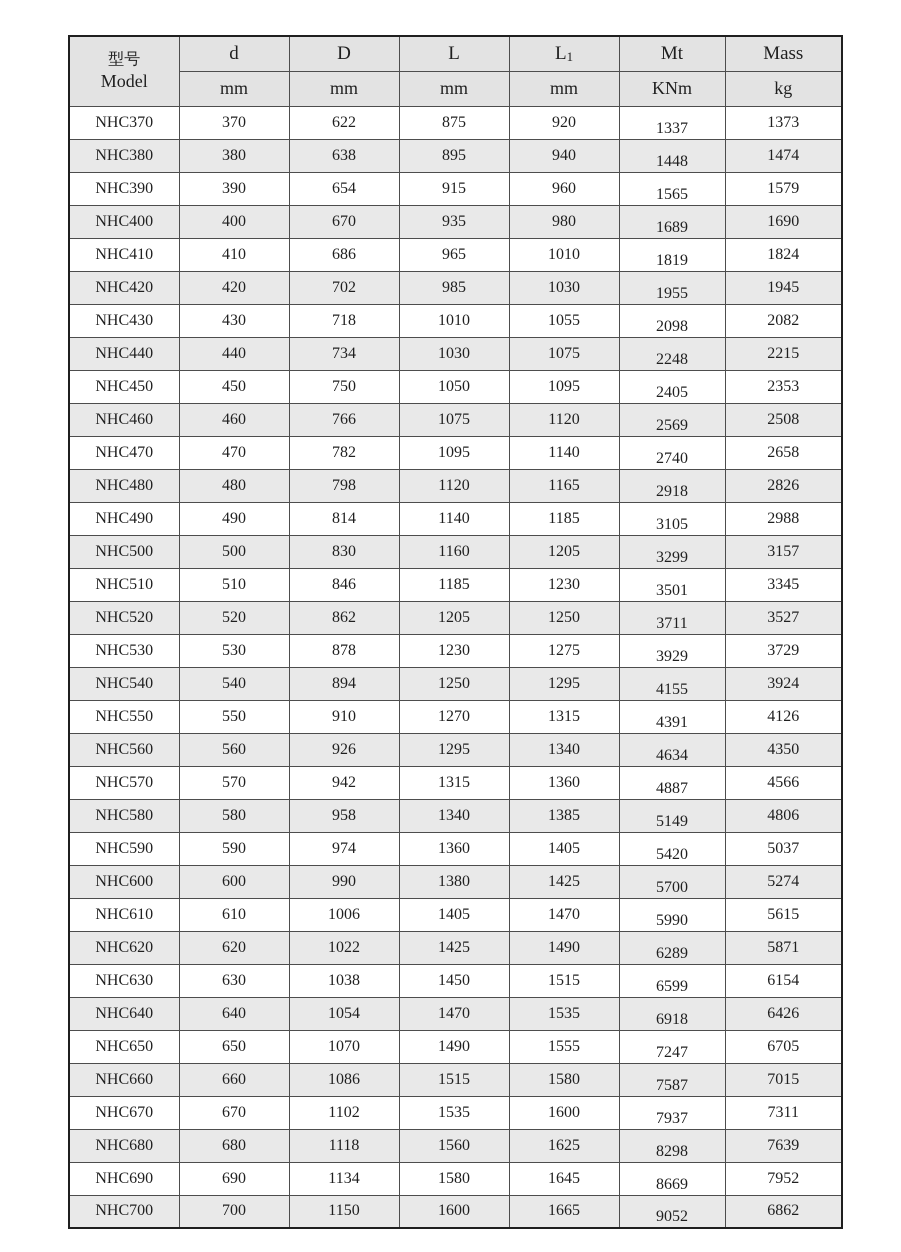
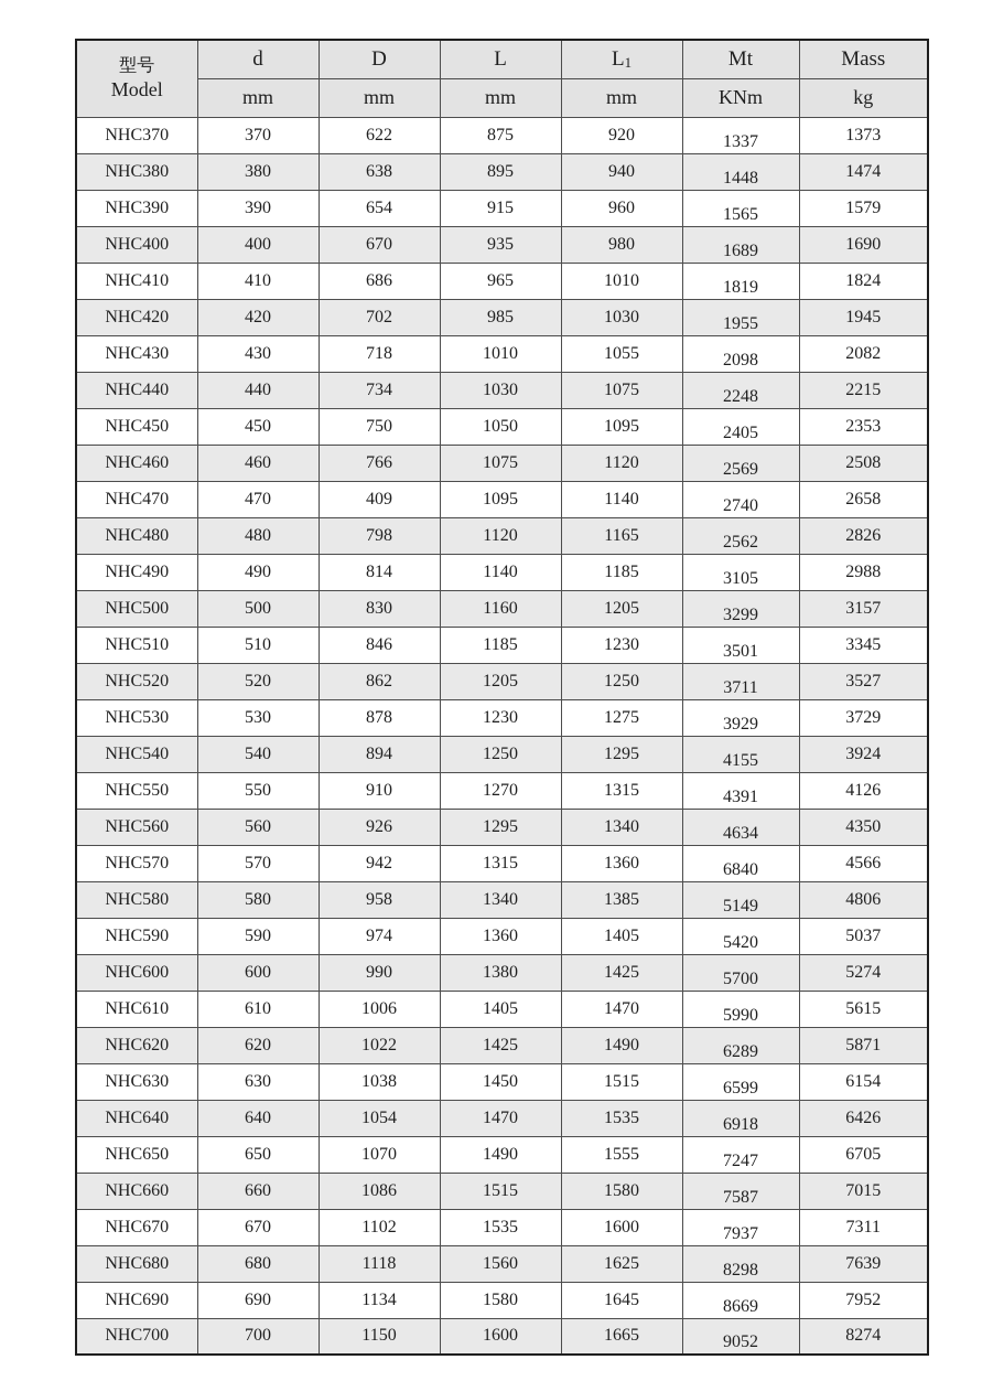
  型号 Model	d	D	L	L1	Mt	Mass
  mm	mm	mm	mm	KNm	kg
  NHC370	370	622	875	920	1337	1373
  NHC380	380	638	895	940	1448	1474
  NHC390	390	654	915	960	1565	1579
  NHC400	400	670	935	980	1689	1690
  NHC410	410	686	965	1010	1819	1824
  NHC420	420	702	985	1030	1955	1945
  NHC430	430	718	1010	1055	2098	2082
  NHC440	440	734	1030	1075	2248	2215
  NHC450	450	750	1050	1095	2405	2353
  NHC460	460	766	1075	1120	2569	2508
- NHC470	470	782	1095	1140	2740	2658
+ NHC470	470	409	1095	1140	2740	2658
- NHC480	480	798	1120	1165	2918	2826
+ NHC480	480	798	1120	1165	2562	2826
  NHC490	490	814	1140	1185	3105	2988
  NHC500	500	830	1160	1205	3299	3157
  NHC510	510	846	1185	1230	3501	3345
  NHC520	520	862	1205	1250	3711	3527
  NHC530	530	878	1230	1275	3929	3729
  NHC540	540	894	1250	1295	4155	3924
  NHC550	550	910	1270	1315	4391	4126
  NHC560	560	926	1295	1340	4634	4350
- NHC570	570	942	1315	1360	4887	4566
+ NHC570	570	942	1315	1360	6840	4566
  NHC580	580	958	1340	1385	5149	4806
  NHC590	590	974	1360	1405	5420	5037
  NHC600	600	990	1380	1425	5700	5274
  NHC610	610	1006	1405	1470	5990	5615
  NHC620	620	1022	1425	1490	6289	5871
  NHC630	630	1038	1450	1515	6599	6154
  NHC640	640	1054	1470	1535	6918	6426
  NHC650	650	1070	1490	1555	7247	6705
  NHC660	660	1086	1515	1580	7587	7015
  NHC670	670	1102	1535	1600	7937	7311
  NHC680	680	1118	1560	1625	8298	7639
  NHC690	690	1134	1580	1645	8669	7952
- NHC700	700	1150	1600	1665	9052	6862
+ NHC700	700	1150	1600	1665	9052	8274
